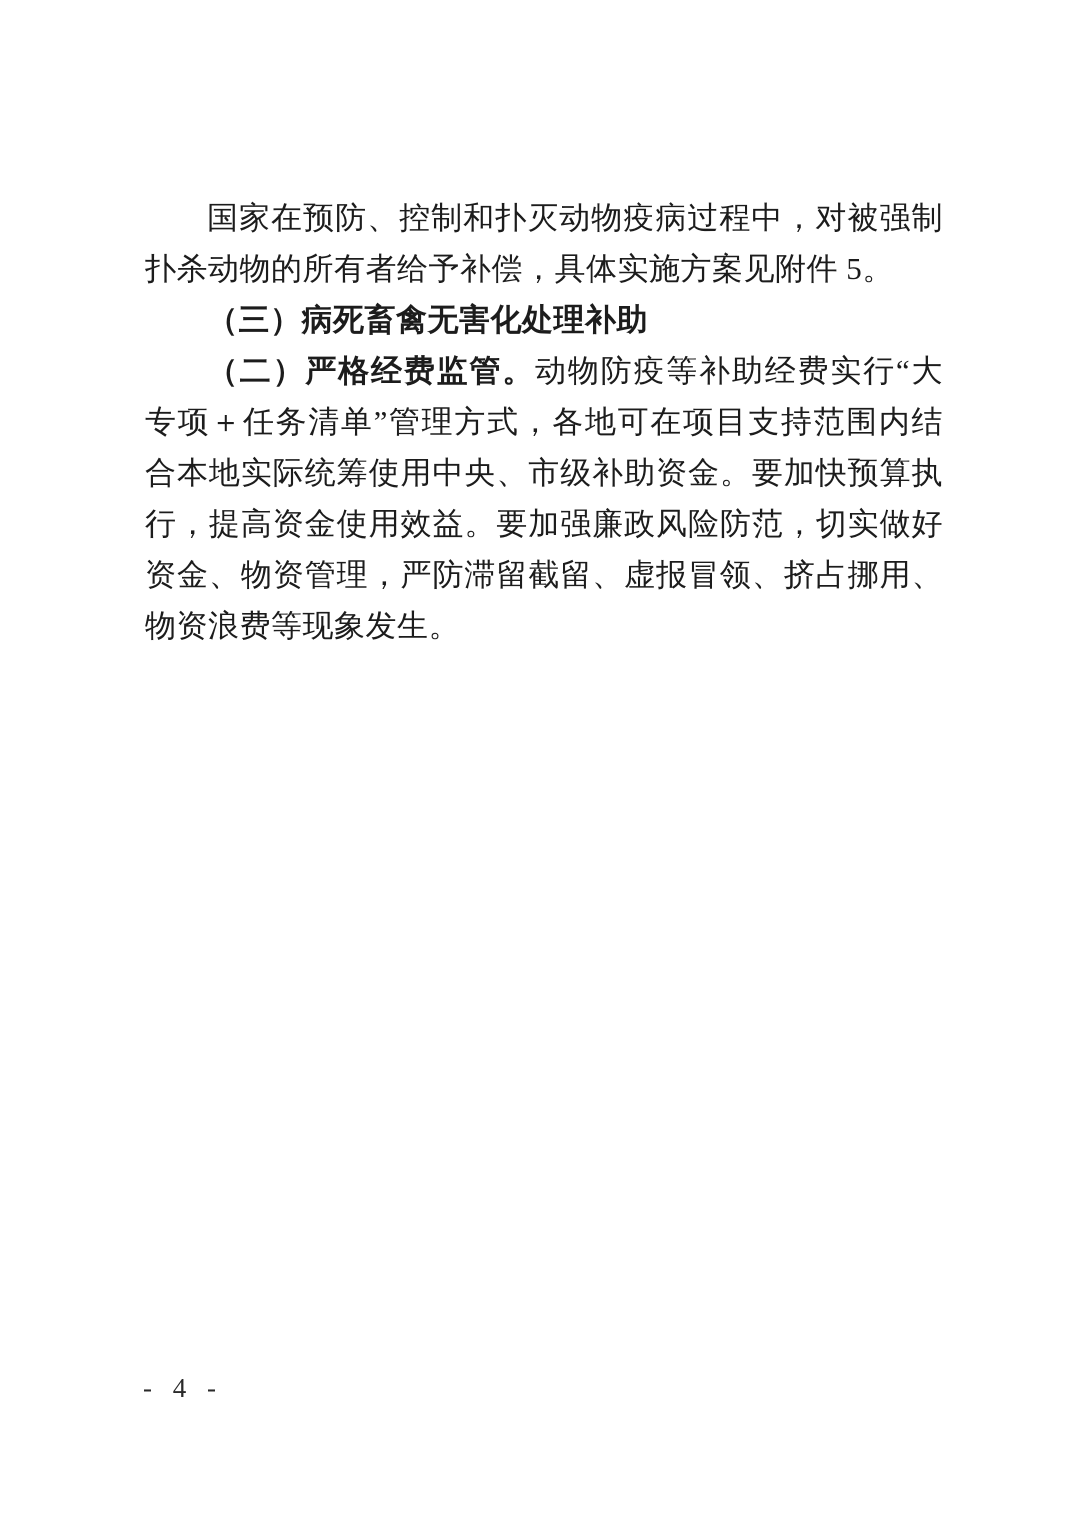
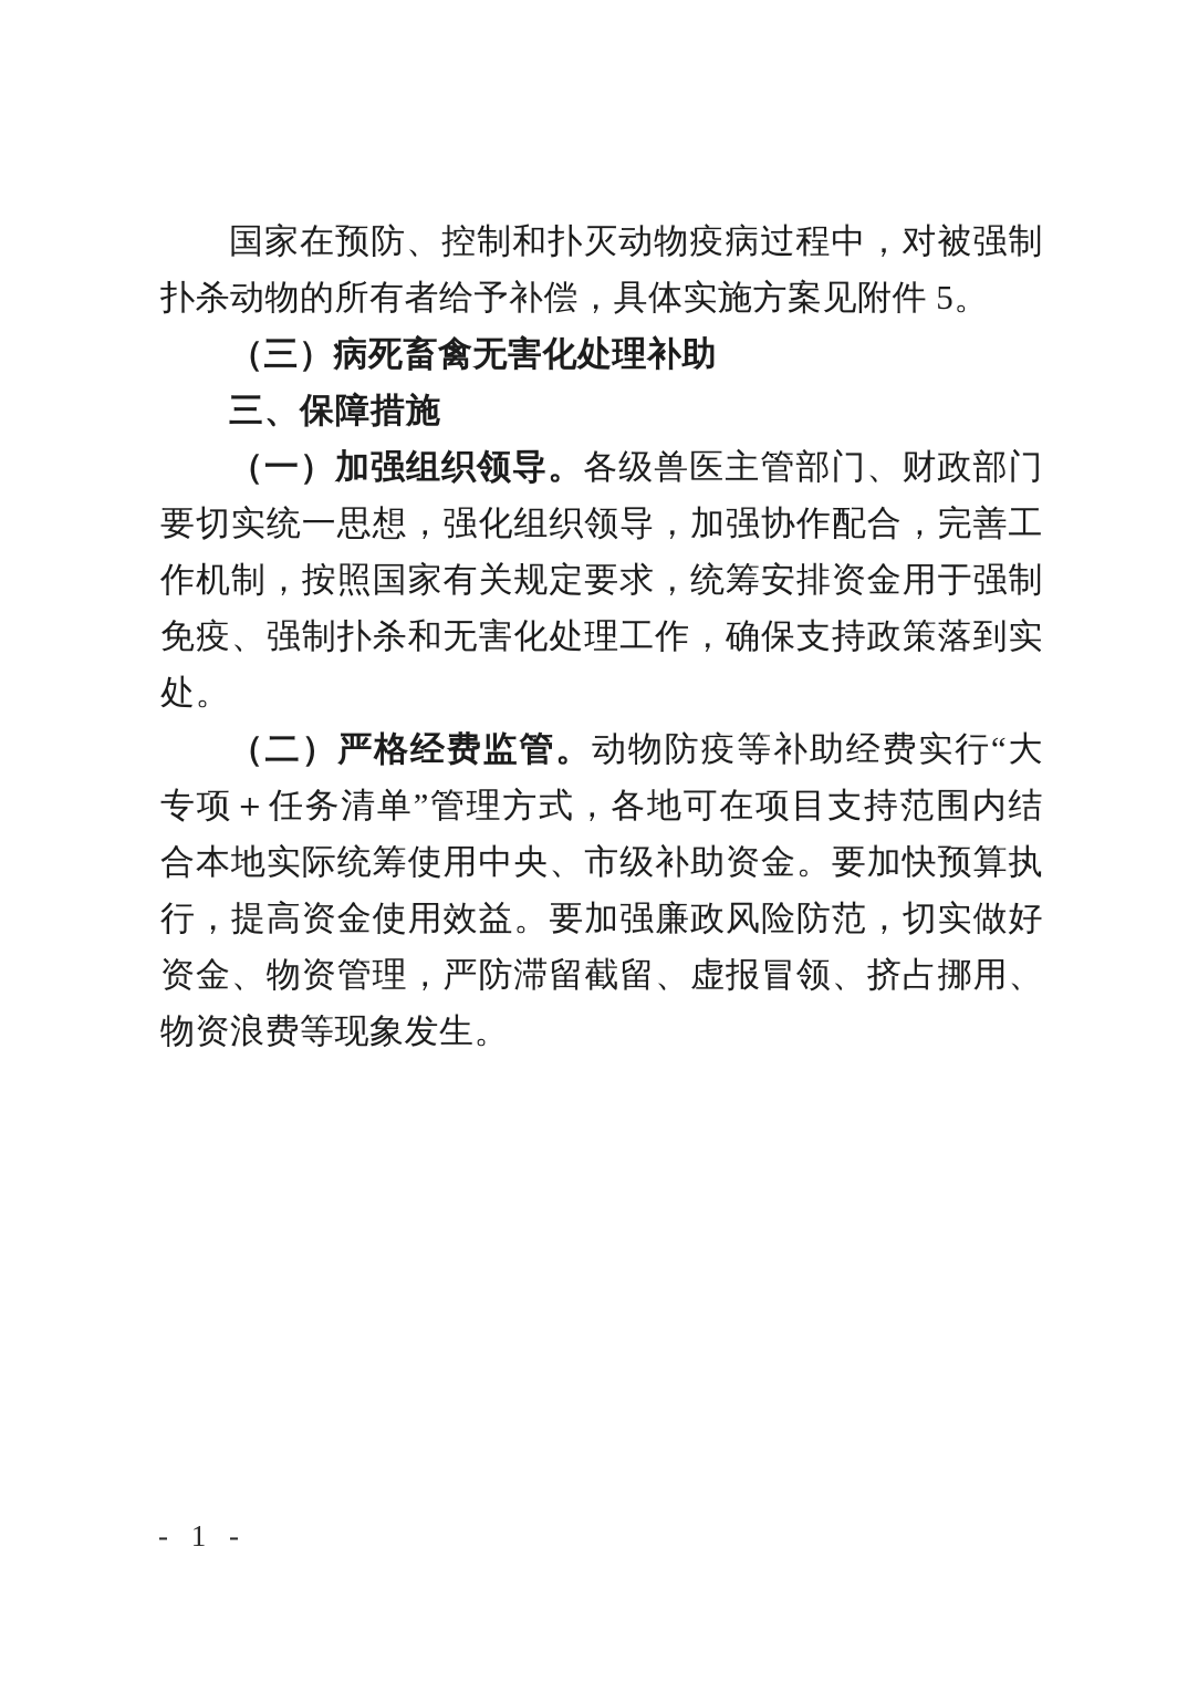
  国家在预防、控制和扑灭动物疫病过程中，对被强制扑杀动物的所有者给予补偿，具体实施方案见附件 5。
  （三）病死畜禽无害化处理补助
+ 三、保障措施
+ （一）加强组织领导。各级兽医主管部门、财政部门要切实统一思想，强化组织领导，加强协作配合，完善工作机制，按照国家有关规定要求，统筹安排资金用于强制免疫、强制扑杀和无害化处理工作，确保支持政策落到实处。
  （二）严格经费监管。动物防疫等补助经费实行“大专项＋任务清单”管理方式，各地可在项目支持范围内结合本地实际统筹使用中央、市级补助资金。要加快预算执行，提高资金使用效益。要加强廉政风险防范，切实做好资金、物资管理，严防滞留截留、虚报冒领、挤占挪用、物资浪费等现象发生。
- - 4 -
+ - 1 -
